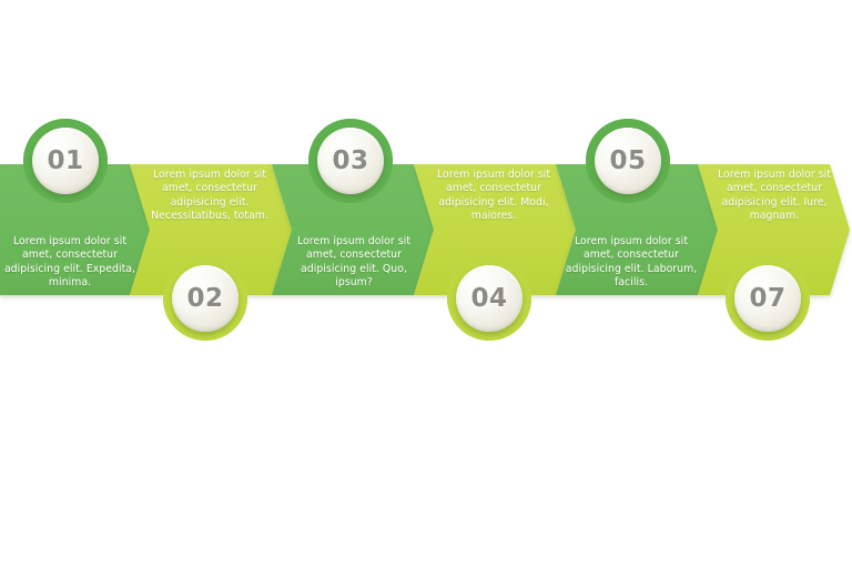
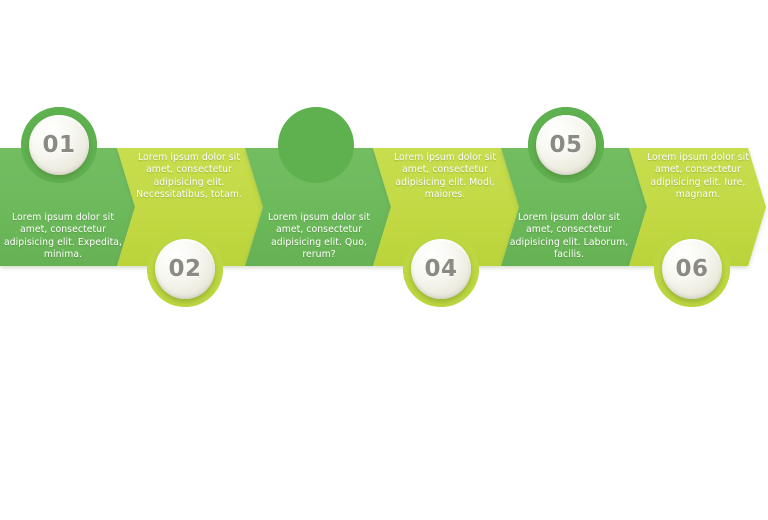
  01
  Lorem ipsum dolor sit amet, consectetur adipisicing elit. Expedita, minima.
  02
  Lorem ipsum dolor sit amet, consectetur adipisicing elit. Necessitatibus, totam.
- 03
- Lorem ipsum dolor sit amet, consectetur adipisicing elit. Quo, ipsum?
+ Lorem ipsum dolor sit amet, consectetur adipisicing elit. Quo, rerum?
  04
  Lorem ipsum dolor sit amet, consectetur adipisicing elit. Modi, maiores.
  05
  Lorem ipsum dolor sit amet, consectetur adipisicing elit. Laborum, facilis.
- 07
+ 06
  Lorem ipsum dolor sit amet, consectetur adipisicing elit. Iure, magnam.
